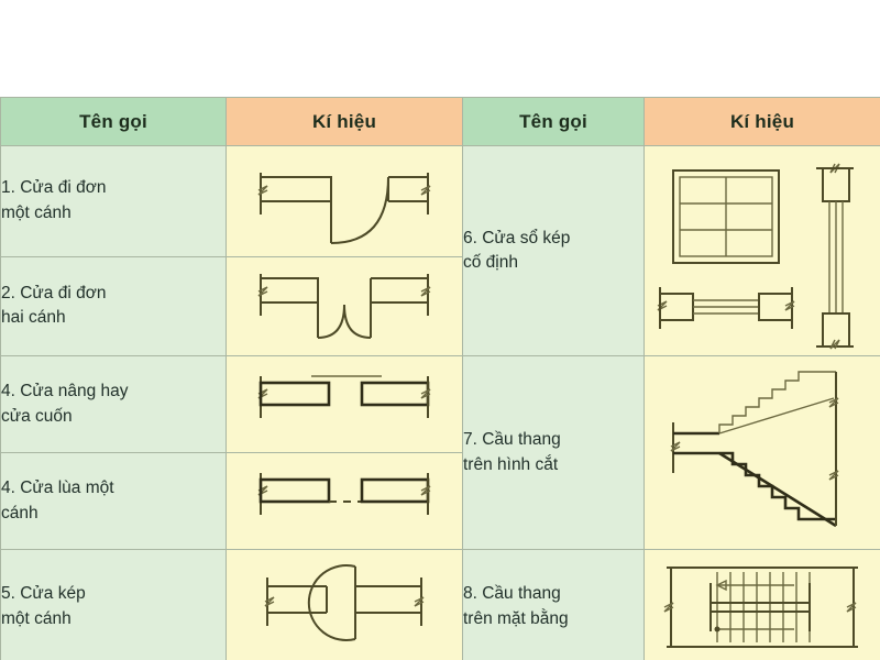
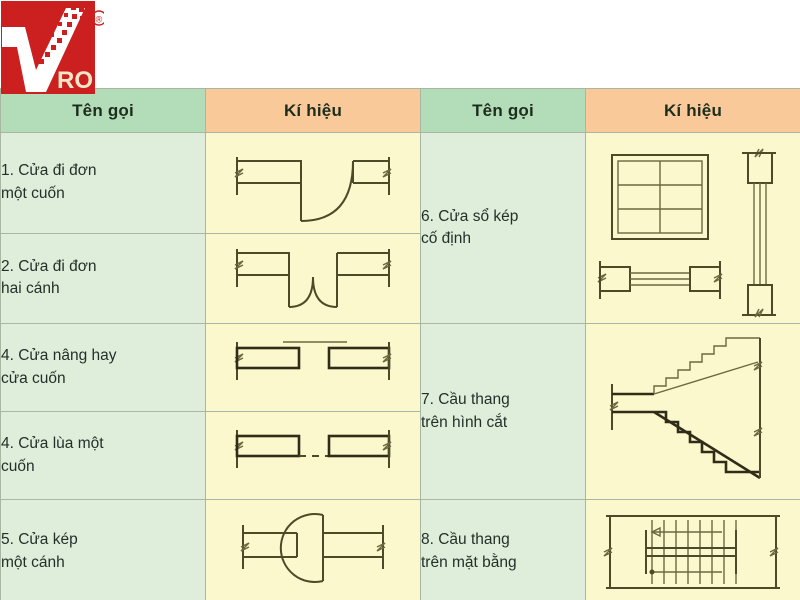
+ RO
+ ®
  Tên gọi	Kí hiệu	Tên gọi	Kí hiệu
- 1. Cửa đi đơn một cánh		6. Cửa sổ kép cố định
+ 1. Cửa đi đơn một cuốn		6. Cửa sổ kép cố định
  2. Cửa đi đơn hai cánh
  4. Cửa nâng hay cửa cuốn		7. Cầu thang trên hình cắt
- 4. Cửa lùa một cánh
+ 4. Cửa lùa một cuốn
  5. Cửa kép một cánh		8. Cầu thang trên mặt bằng
